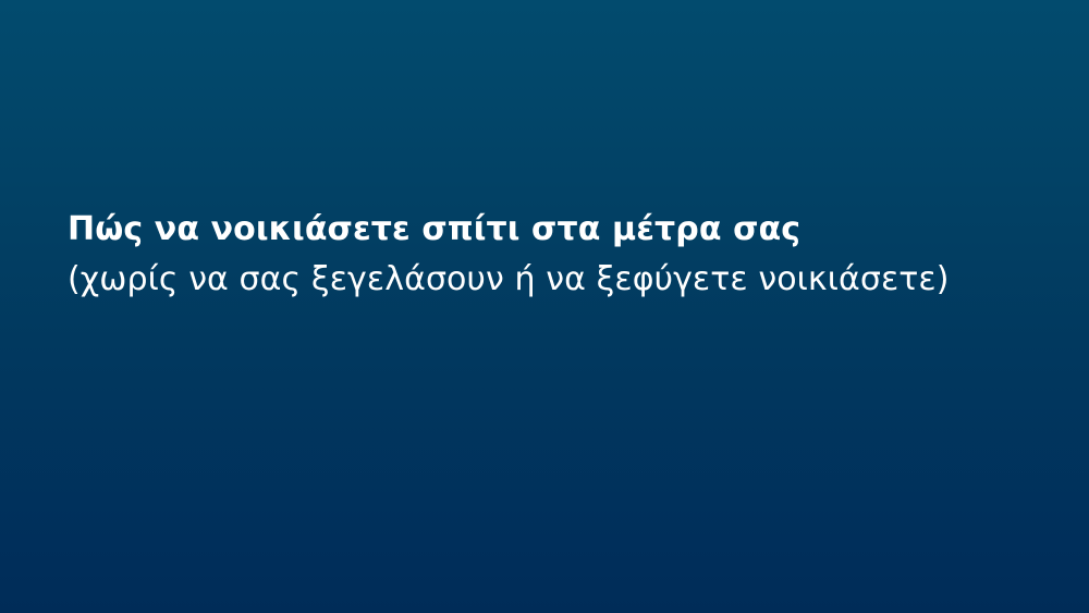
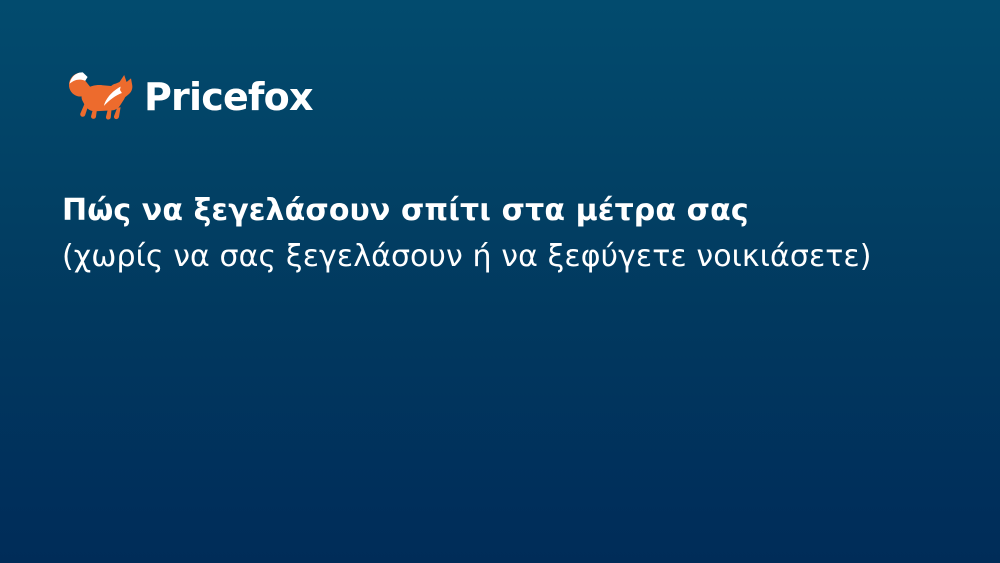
+ Pricefox
- Πώς να νοικιάσετε σπίτι στα μέτρα σας
+ Πώς να ξεγελάσουν σπίτι στα μέτρα σας
  (χωρίς να σας ξεγελάσουν ή να ξεφύγετε νοικιάσετε)
